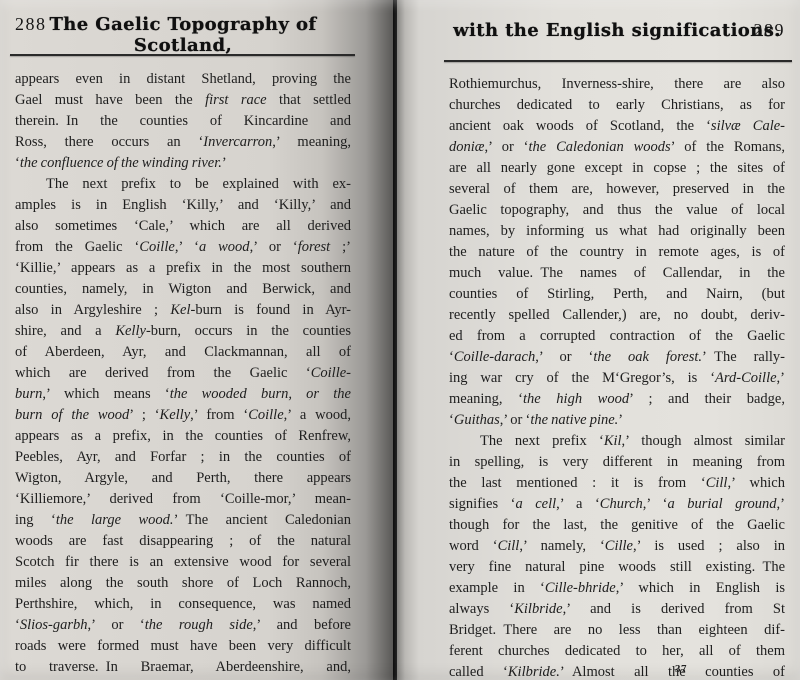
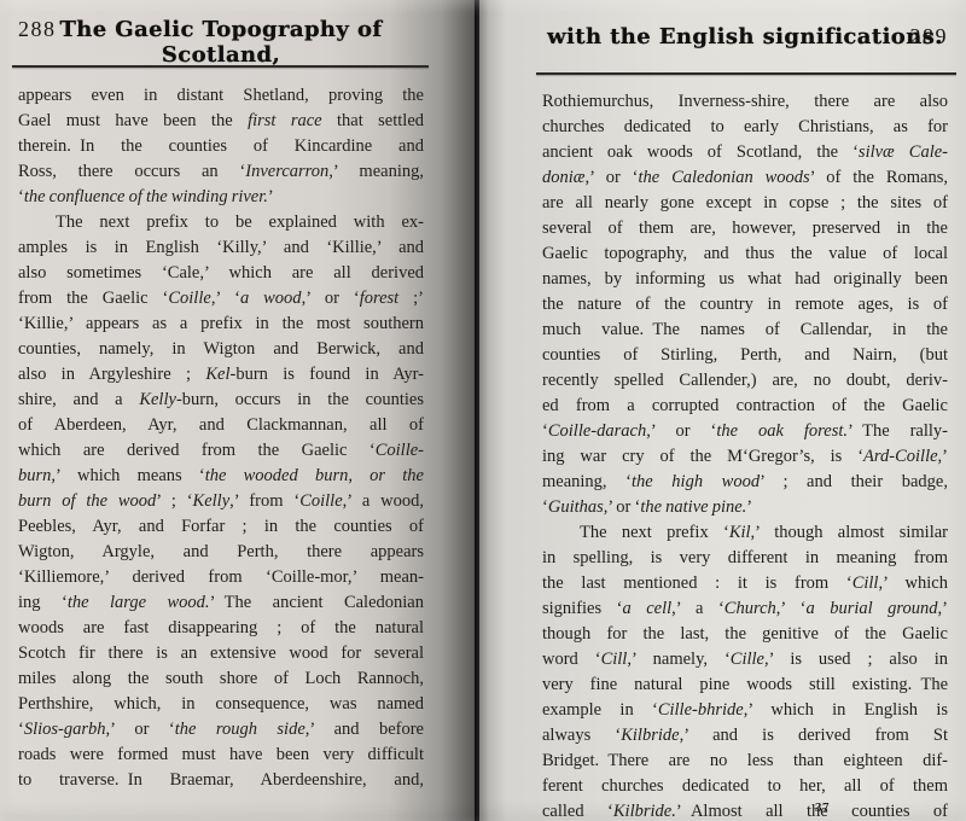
  288
  The Gaelic Topography of Scotland,
  appears even in distant Shetland, proving the
  Gael must have been the first race that settled
  therein. In the counties of Kincardine and
  Ross, there occurs an ‘Invercarron,’ meaning,
  ‘the confluence of the winding river.’
  The next prefix to be explained with ex-
- amples is in English ‘Killy,’ and ‘Killy,’ and
+ amples is in English ‘Killy,’ and ‘Killie,’ and
  also sometimes ‘Cale,’ which are all derived
  from the Gaelic ‘Coille,’ ‘a wood,’ or ‘forest ;’
  ‘Killie,’ appears as a prefix in the most southern
  counties, namely, in Wigton and Berwick, and
  also in Argyleshire ; Kel-burn is found in Ayr-
  shire, and a Kelly-burn, occurs in the counties
  of Aberdeen, Ayr, and Clackmannan, all of
  which are derived from the Gaelic ‘Coille-
  burn,’ which means ‘the wooded burn, or the
  burn of the wood’ ; ‘Kelly,’ from ‘Coille,’ a wood,
- appears as a prefix, in the counties of Renfrew,
  Peebles, Ayr, and Forfar ; in the counties of
  Wigton, Argyle, and Perth, there appears
  ‘Killiemore,’ derived from ‘Coille-mor,’ mean-
  ing ‘the large wood.’ The ancient Caledonian
  woods are fast disappearing ; of the natural
  Scotch fir there is an extensive wood for several
  miles along the south shore of Loch Rannoch,
  Perthshire, which, in consequence, was named
  ‘Slios-garbh,’ or ‘the rough side,’ and before
  roads were formed must have been very difficult
  to traverse. In Braemar, Aberdeenshire, and,
  with the English significations.
  289
  Rothiemurchus, Inverness-shire, there are also
  churches dedicated to early Christians, as for
  ancient oak woods of Scotland, the ‘silvæ Cale-
  doniæ,’ or ‘the Caledonian woods’ of the Romans,
  are all nearly gone except in copse ; the sites of
  several of them are, however, preserved in the
  Gaelic topography, and thus the value of local
  names, by informing us what had originally been
  the nature of the country in remote ages, is of
  much value. The names of Callendar, in the
  counties of Stirling, Perth, and Nairn, (but
  recently spelled Callender,) are, no doubt, deriv-
  ed from a corrupted contraction of the Gaelic
  ‘Coille-darach,’ or ‘the oak forest.’ The rally-
  ing war cry of the M‘Gregor’s, is ‘Ard-Coille,’
  meaning, ‘the high wood’ ; and their badge,
  ‘Guithas,’ or ‘the native pine.’
  The next prefix ‘Kil,’ though almost similar
  in spelling, is very different in meaning from
  the last mentioned : it is from ‘Cill,’ which
  signifies ‘a cell,’ a ‘Church,’ ‘a burial ground,’
  though for the last, the genitive of the Gaelic
  word ‘Cill,’ namely, ‘Cille,’ is used ; also in
  very fine natural pine woods still existing. The
  example in ‘Cille-bhride,’ which in English is
  always ‘Kilbride,’ and is derived from St
  Bridget. There are no less than eighteen dif-
  ferent churches dedicated to her, all of them
  called ‘Kilbride.’ Almost all the counties of
  37
